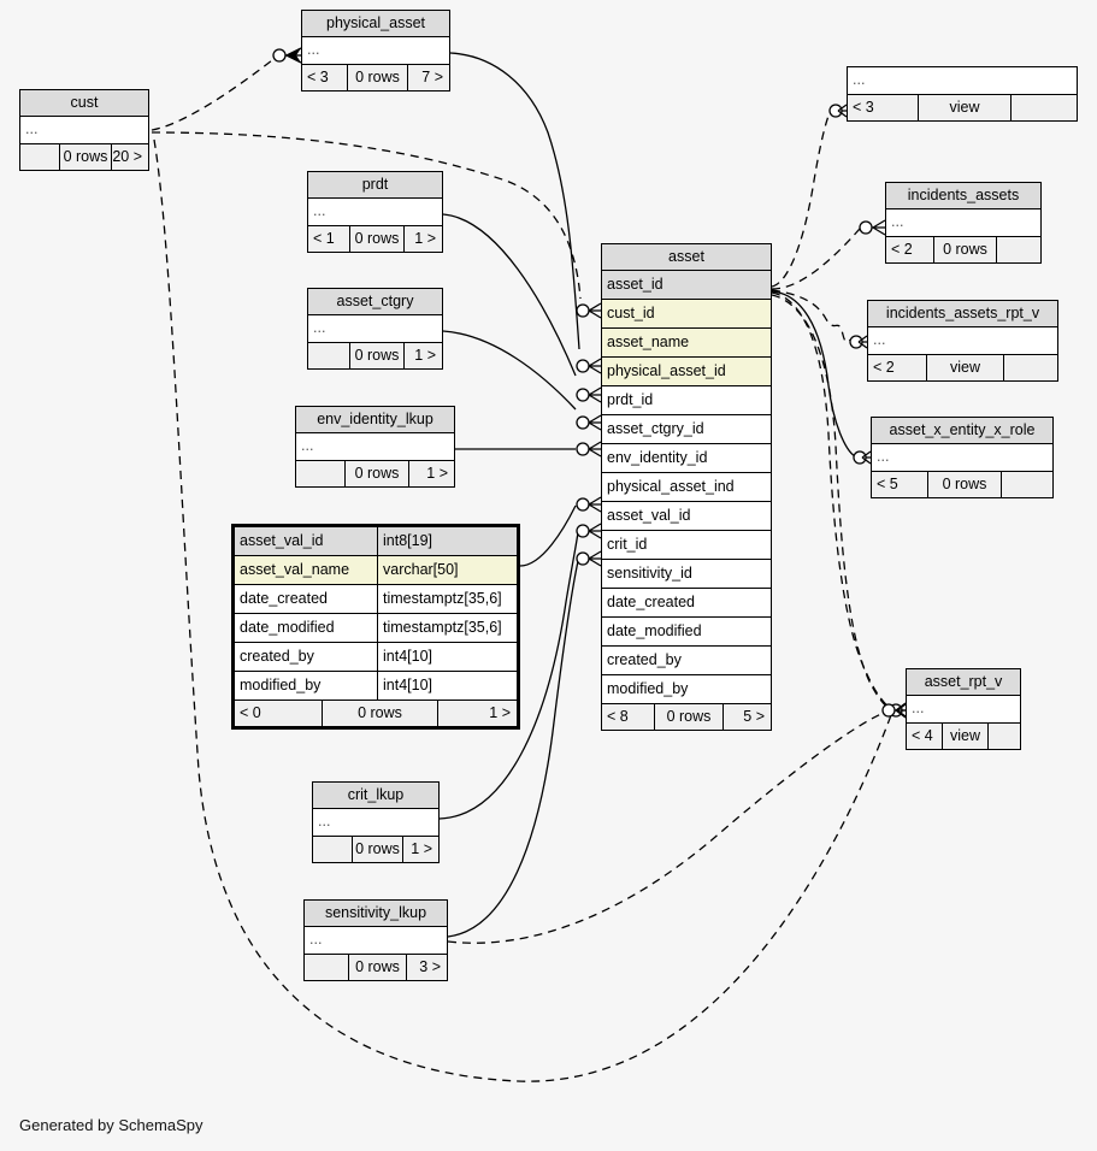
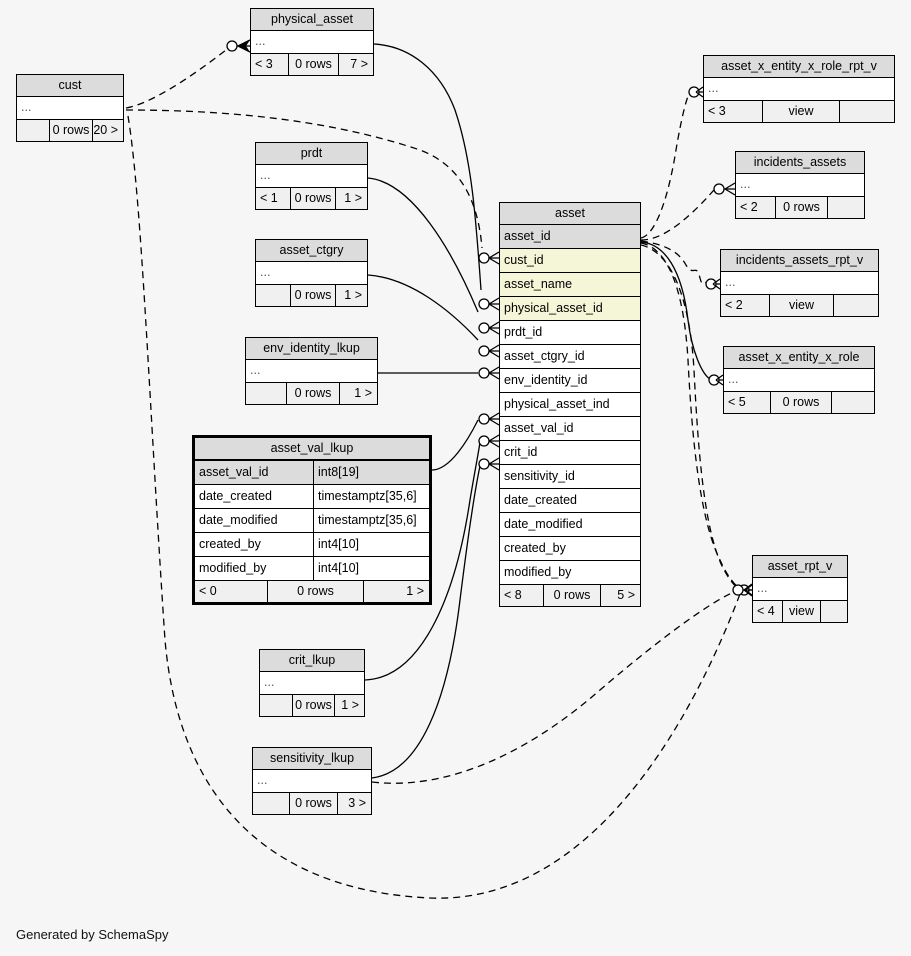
  physical_asset
  ...
  < 3
  0 rows
  7 >
  cust
  ...
  0 rows
  20 >
  prdt
  ...
  < 1
  0 rows
  1 >
  asset_ctgry
  ...
  0 rows
  1 >
  env_identity_lkup
  ...
  0 rows
  1 >
  crit_lkup
  ...
  0 rows
  1 >
  sensitivity_lkup
  ...
  0 rows
  3 >
+ asset_x_entity_x_role_rpt_v
  ...
  < 3
  view
  incidents_assets
  ...
  < 2
  0 rows
  incidents_assets_rpt_v
  ...
  < 2
  view
  asset_x_entity_x_role
  ...
  < 5
  0 rows
  asset_rpt_v
  ...
  < 4
  view
  asset
  asset_id
  cust_id
  asset_name
  physical_asset_id
  prdt_id
  asset_ctgry_id
  env_identity_id
  physical_asset_ind
  asset_val_id
  crit_id
  sensitivity_id
  date_created
  date_modified
  created_by
  modified_by
  < 8
  0 rows
  5 >
+ asset_val_lkup
  asset_val_id
  int8[19]
- asset_val_name
- varchar[50]
  date_created
  timestamptz[35,6]
  date_modified
  timestamptz[35,6]
  created_by
  int4[10]
  modified_by
  int4[10]
  < 0
  0 rows
  1 >
  Generated by SchemaSpy
